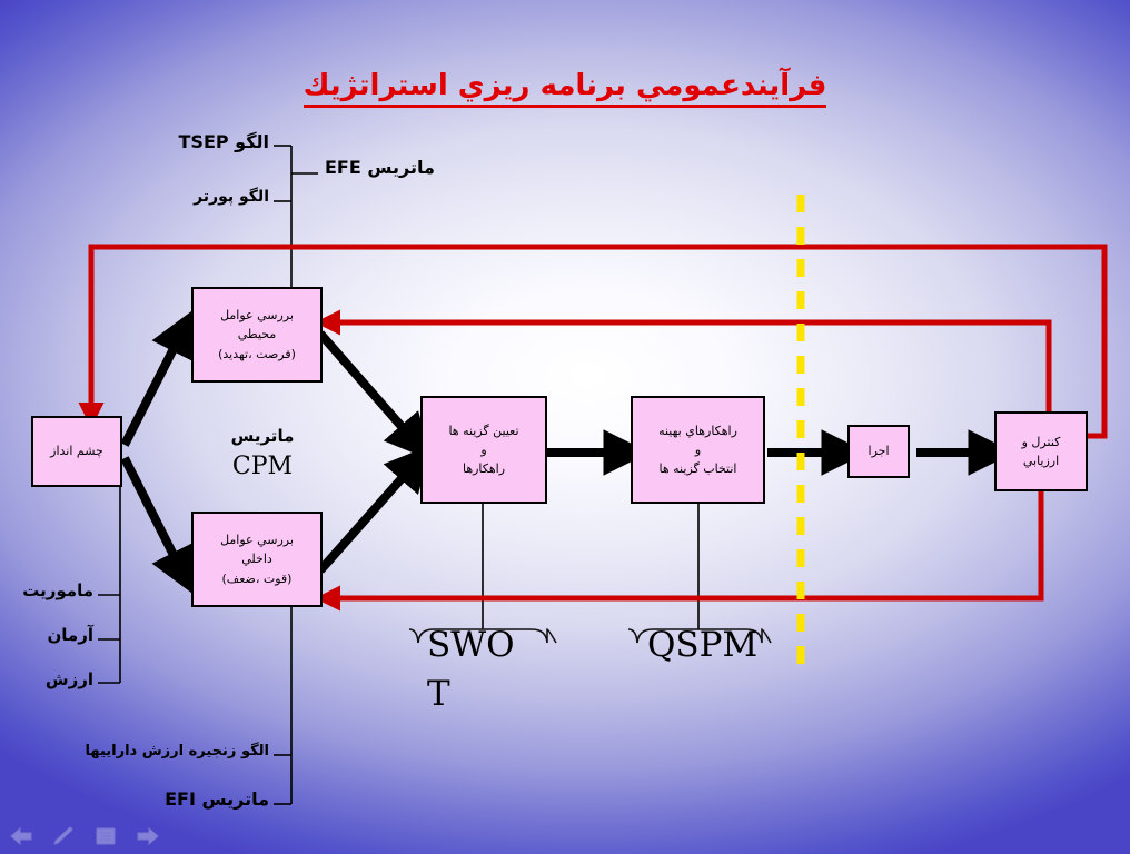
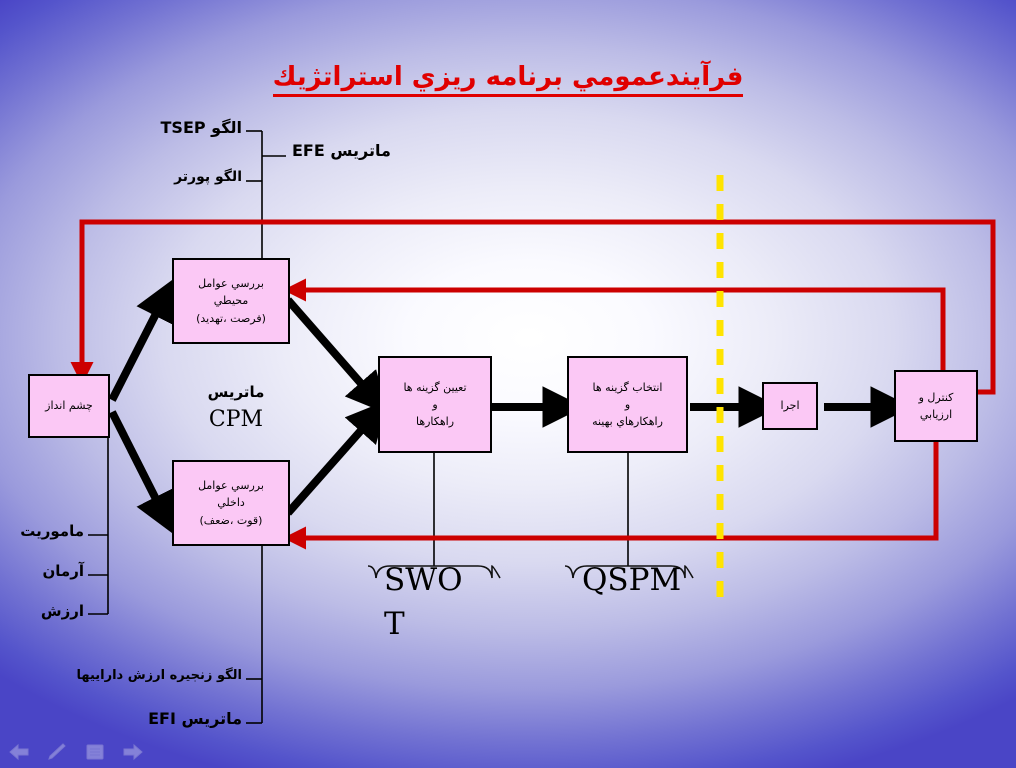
  فرآیندعمومي برنامه ریزي استراتژیك
  چشم انداز
  بررسي عوامل
  محیطي
  (فرصت ،تهدید)
  بررسي عوامل
  داخلي
  (قوت ،ضعف)
  تعیین گزینه ها
  و
  راهکارها
- راهکارهاي بهینه
+ انتخاب گزینه ها
  و
- انتخاب گزینه ها
+ راهکارهاي بهینه
  اجرا
  کنترل و
  ارزیابي
  الگو PEST
  الگو پورتر
  ماتریس EFE
  ماتریس
  CPM
  ماموریت
  آرمان
  ارزش
  الگو زنجیره ارزش داراییها
  ماتریس IFE
  SWO
  T
  QSPM
